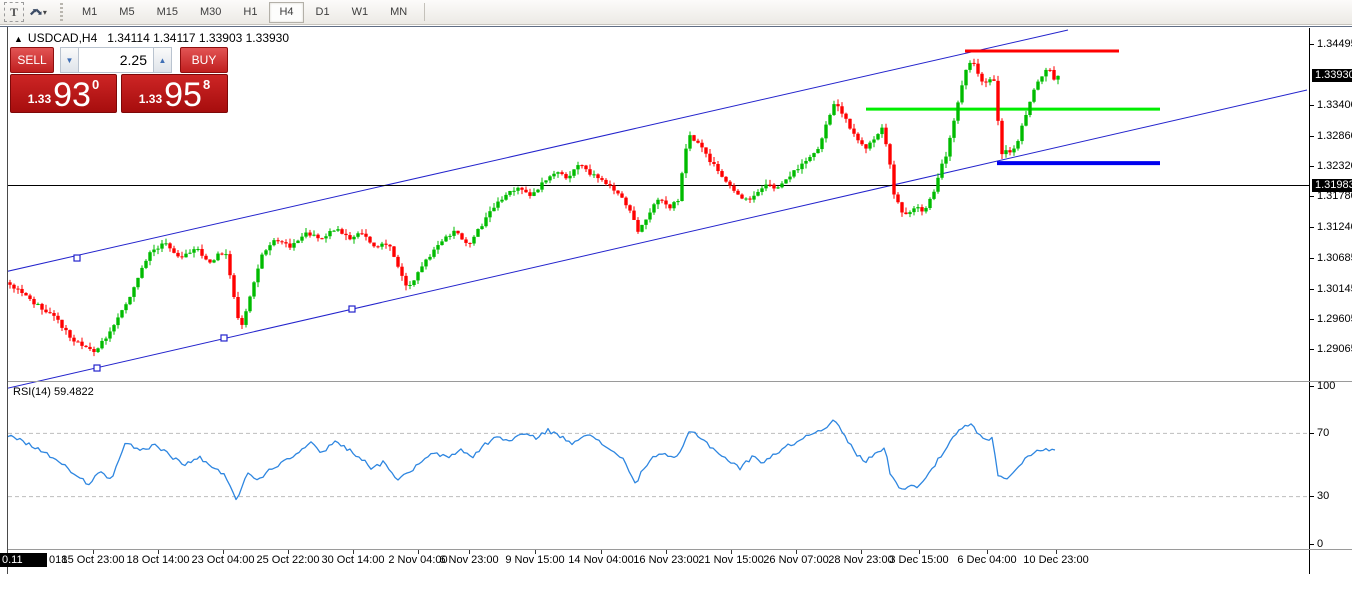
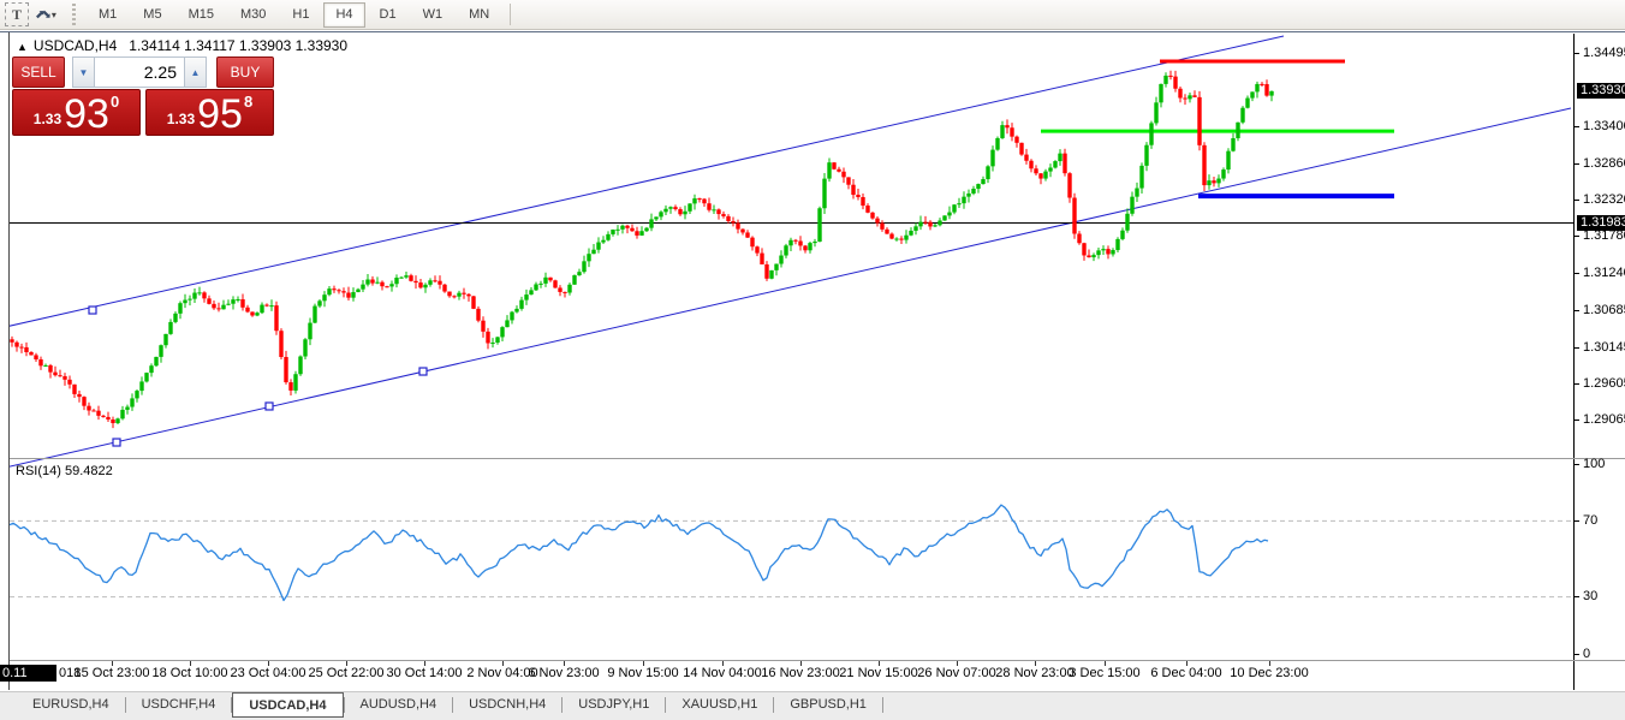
  T
  ⬈⬊
  ▾
  M1
  M5
  M15
  M30
  H1
  H4
  D1
  W1
  MN
  ▲ USDCAD,H4 1.34114 1.34117 1.33903 1.33930
  SELL
  ▼
  2.25
  ▲
  BUY
  1.33
  93
  0
  1.33
  95
  8
  RSI(14) 59.4822
  0.11 4:00
  018
  1.3449
  1.3340
  1.3286
  1.3232
  1.3178
  1.3124
  1.3068
  1.3014
  1.2960
  1.2906
  1.3393
  1.3198
  100
  70
  30
  0
  15 Oct 23:00
- 18 Oct 14:00
+ 18 Oct 10:00
  23 Oct 04:00
  25 Oct 22:00
  30 Oct 14:00
  2 Nov 04:00
  6 Nov 23:00
  9 Nov 15:00
  14 Nov 04:00
  16 Nov 23:00
  21 Nov 15:00
  26 Nov 07:00
  28 Nov 23:00
  3 Dec 15:00
  6 Dec 04:00
  10 Dec 23:00
+ EURUSD,H4
+ USDCHF,H4
+ USDCAD,H4
+ AUDUSD,H4
+ USDCNH,H4
+ USDJPY,H1
+ XAUUSD,H1
+ GBPUSD,H1
